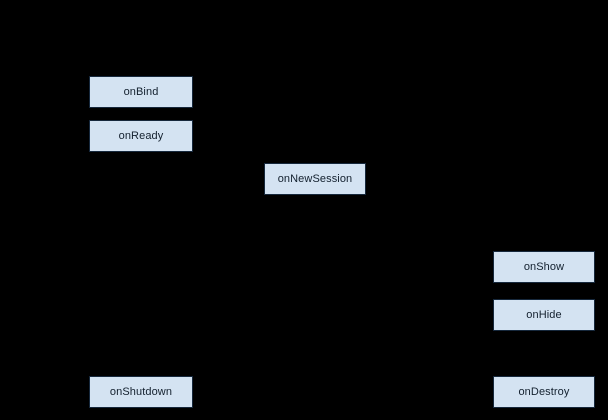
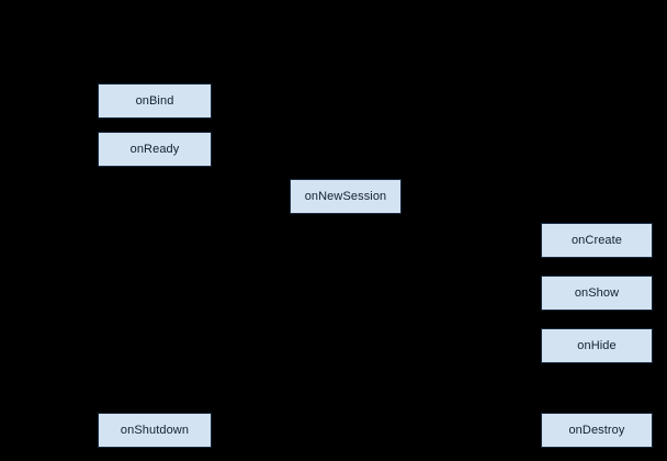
  onBind
  onReady
  onNewSession
+ onCreate
  onShow
  onHide
  onShutdown
  onDestroy
